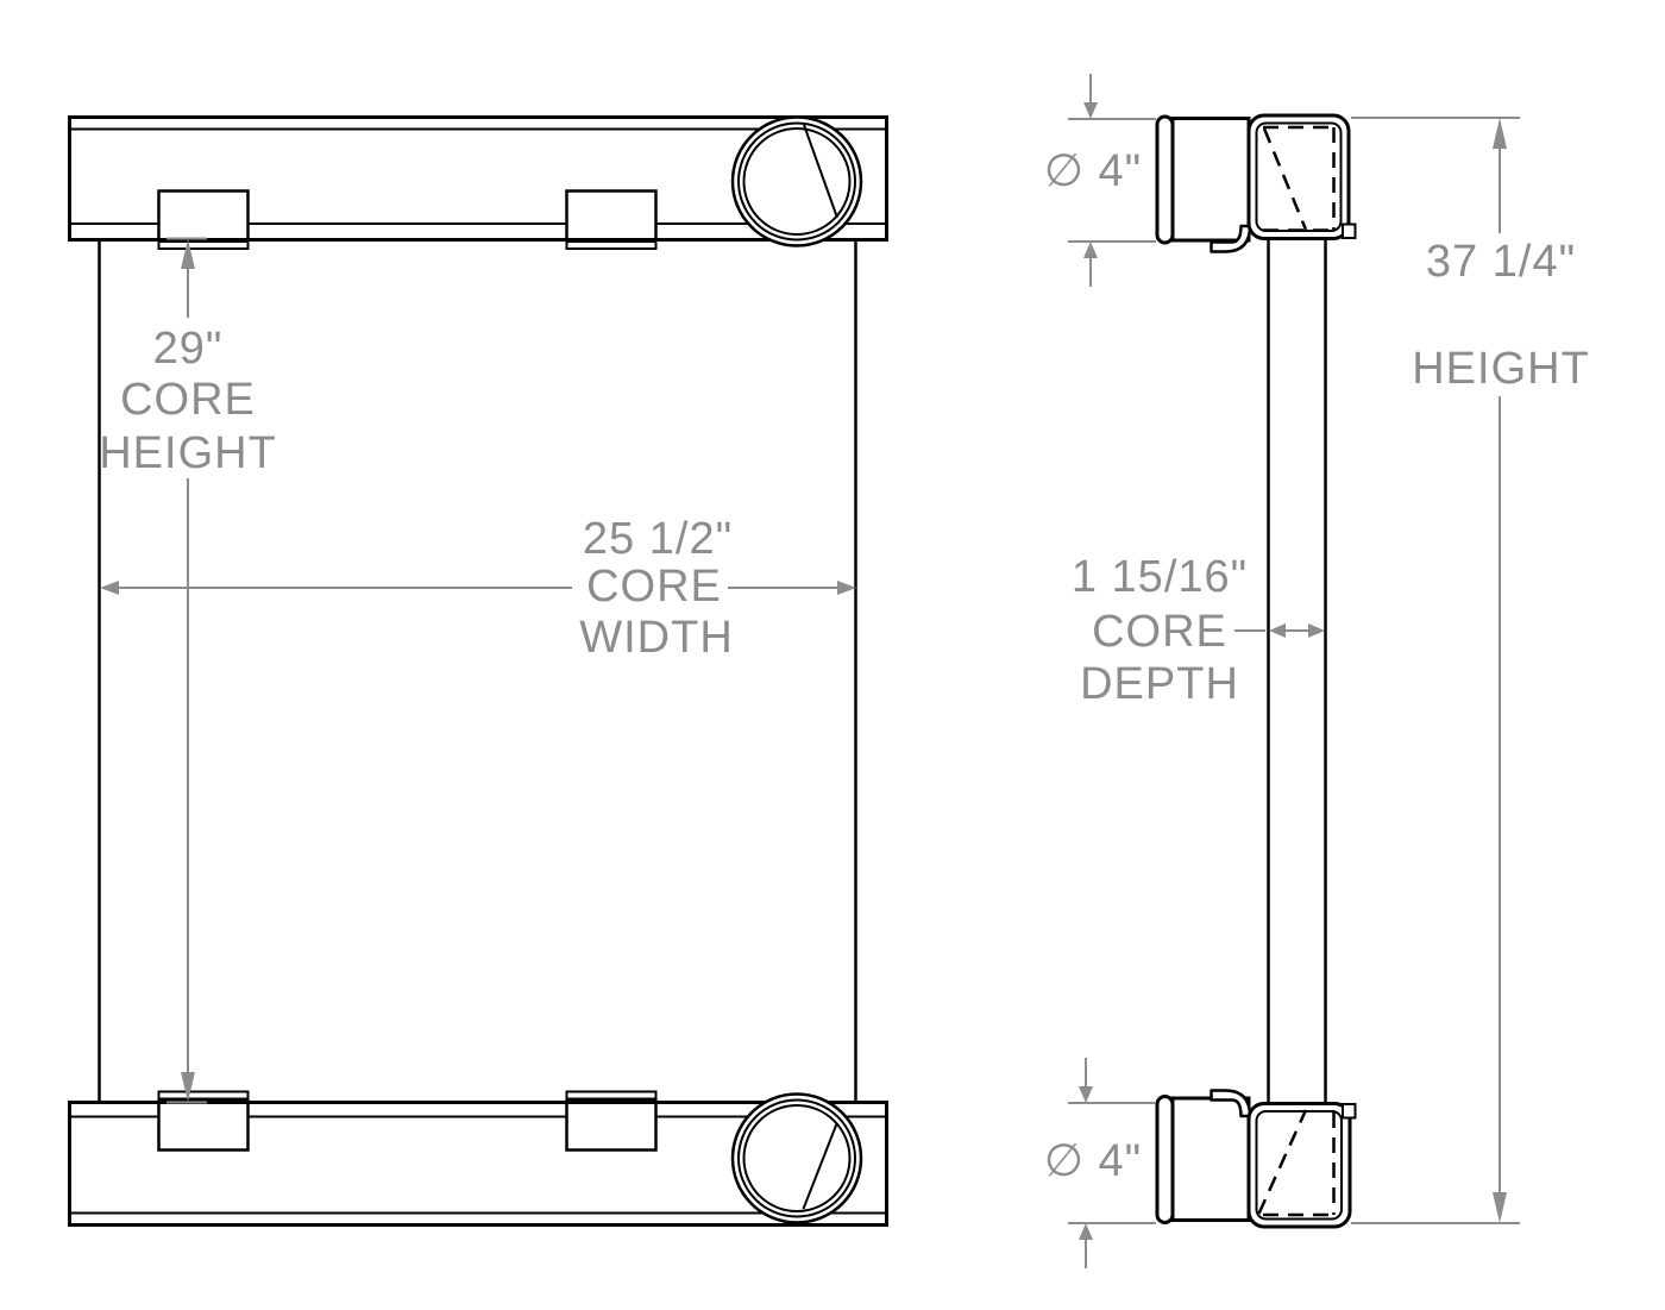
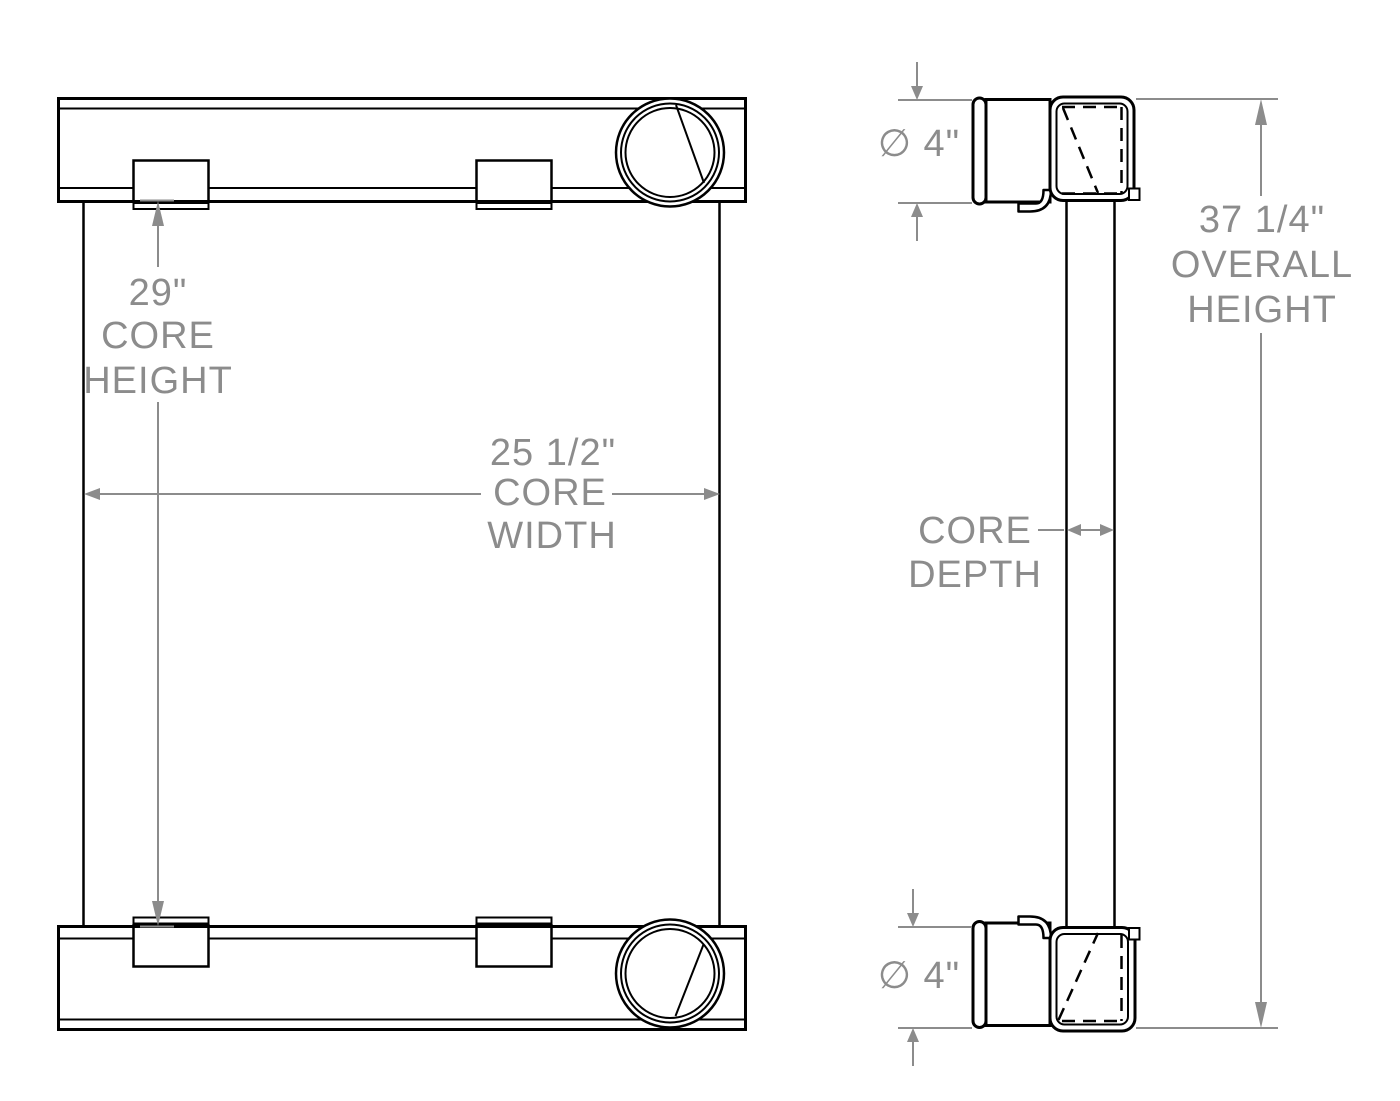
  29"
  CORE
  HEIGHT
  25 1/2"
  CORE
  WIDTH
  ∅ 4"
  ∅ 4"
  37 1/4"
+ OVERALL
  HEIGHT
- 1 15/16"
  CORE
  DEPTH
